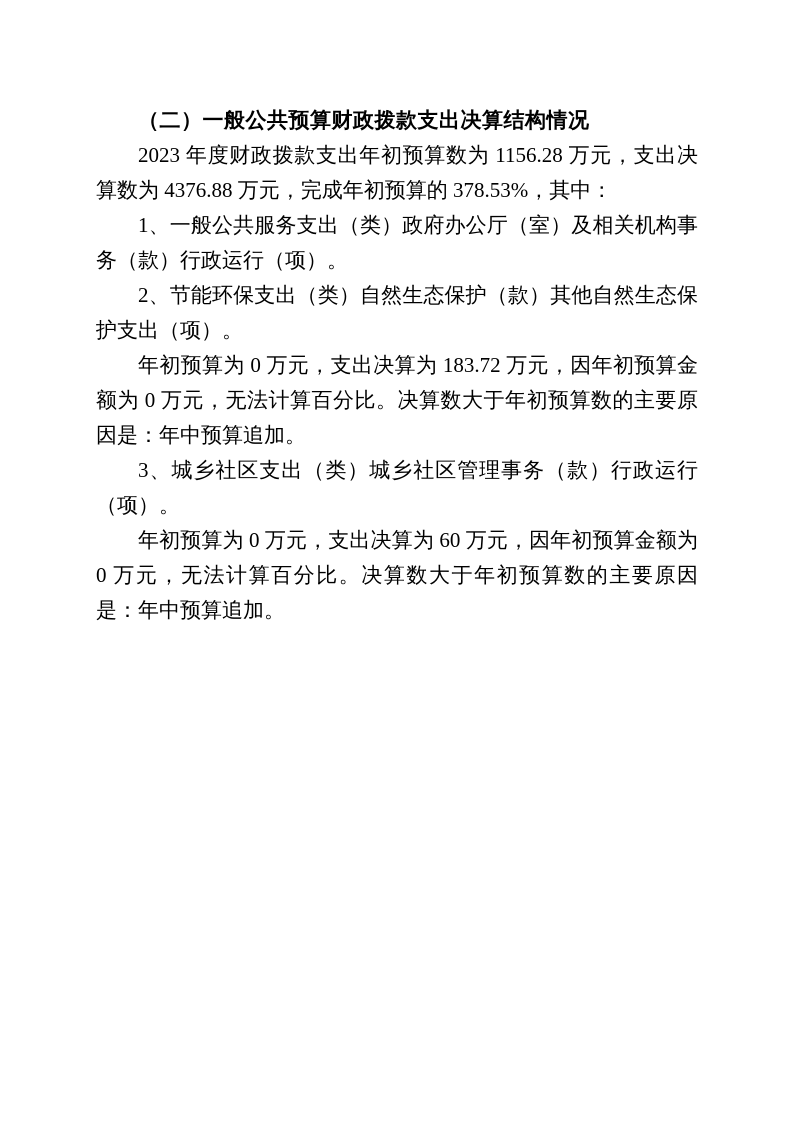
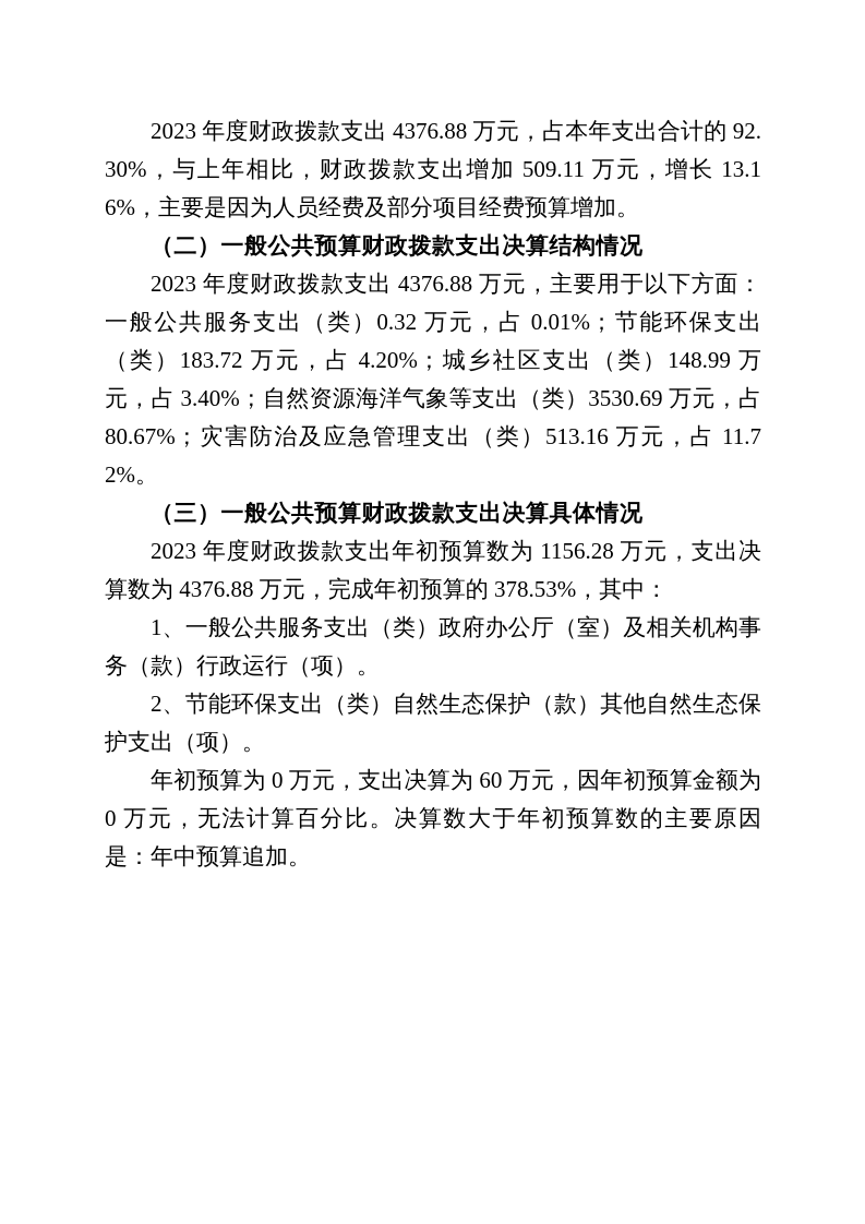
+ 2023 年度财政拨款支出 4376.88 万元，占本年支出合计的 92.30%，与上年相比，财政拨款支出增加 509.11 万元，增长 13.16%，主要是因为人员经费及部分项目经费预算增加。
  （二）一般公共预算财政拨款支出决算结构情况
+ 2023 年度财政拨款支出 4376.88 万元，主要用于以下方面：一般公共服务支出（类）0.32 万元，占 0.01%；节能环保支出（类）183.72 万元，占 4.20%；城乡社区支出（类）148.99 万元，占 3.40%；自然资源海洋气象等支出（类）3530.69 万元，占 80.67%；灾害防治及应急管理支出（类）513.16 万元，占 11.72%。
+ （三）一般公共预算财政拨款支出决算具体情况
  2023 年度财政拨款支出年初预算数为 1156.28 万元，支出决算数为 4376.88 万元，完成年初预算的 378.53%，其中：
  1、一般公共服务支出（类）政府办公厅（室）及相关机构事务（款）行政运行（项）。
  2、节能环保支出（类）自然生态保护（款）其他自然生态保护支出（项）。
- 年初预算为 0 万元，支出决算为 183.72 万元，因年初预算金额为 0 万元，无法计算百分比。决算数大于年初预算数的主要原因是：年中预算追加。
- 3、城乡社区支出（类）城乡社区管理事务（款）行政运行（项）。
  年初预算为 0 万元，支出决算为 60 万元，因年初预算金额为 0 万元，无法计算百分比。决算数大于年初预算数的主要原因是：年中预算追加。
